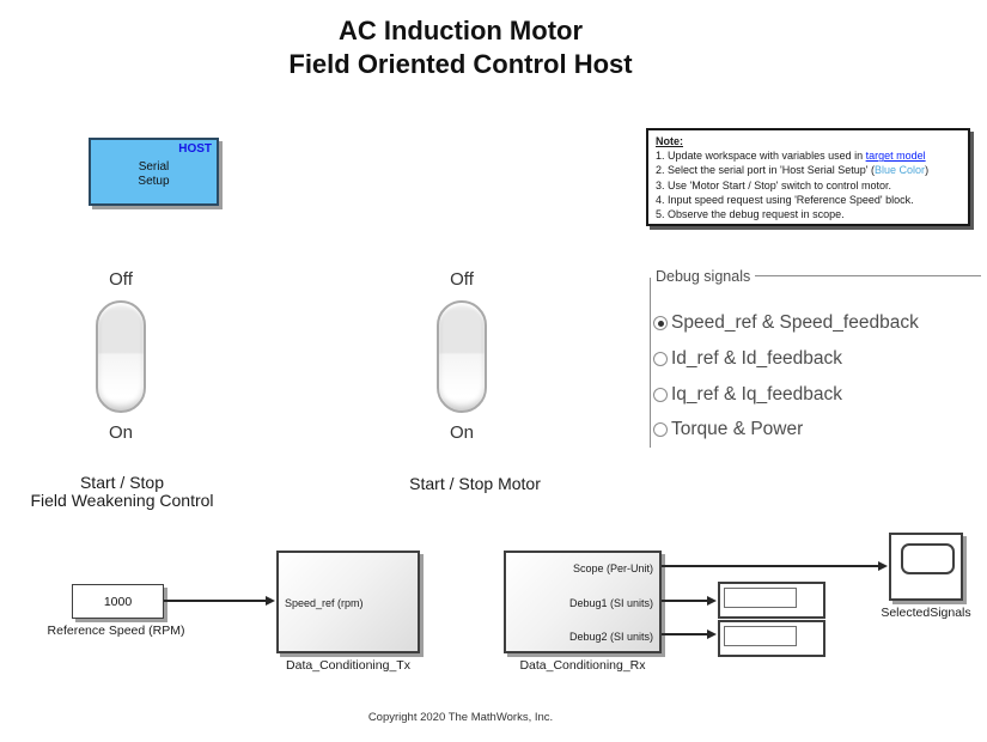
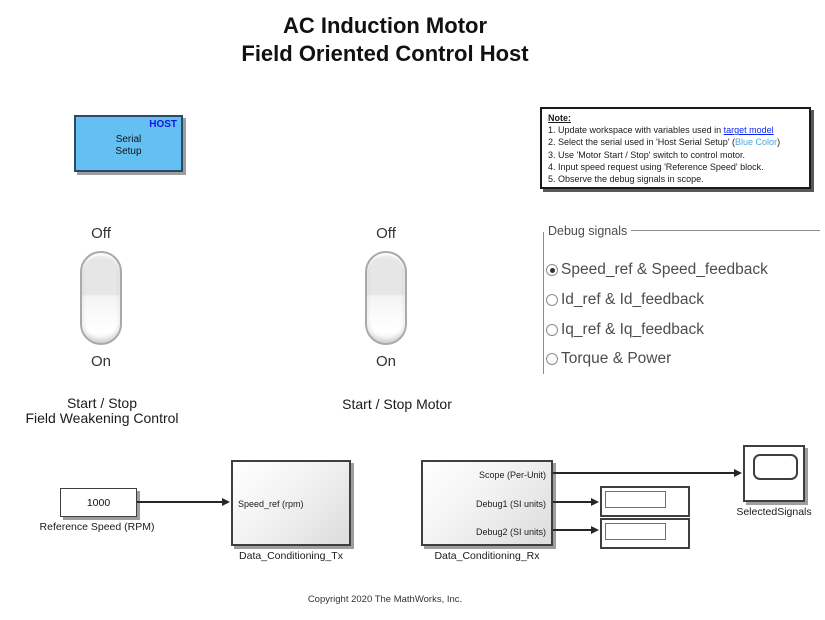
  AC Induction Motor
  Field Oriented Control Host
  HOST
  Serial
  Setup
  Note:
  1. Update workspace with variables used in target model
- 2. Select the serial port in 'Host Serial Setup' (Blue Color)
+ 2. Select the serial used in 'Host Serial Setup' (Blue Color)
  3. Use 'Motor Start / Stop' switch to control motor.
  4. Input speed request using 'Reference Speed' block.
- 5. Observe the debug request in scope.
+ 5. Observe the debug signals in scope.
  Off
  On
  Start / Stop
  Field Weakening Control
  Off
  On
  Start / Stop Motor
  Debug signals
  Speed_ref & Speed_feedback
  Id_ref & Id_feedback
  Iq_ref & Iq_feedback
  Torque & Power
  1000
  Reference Speed (RPM)
  Speed_ref (rpm)
  Data_Conditioning_Tx
  Scope (Per-Unit)
  Debug1 (SI units)
  Debug2 (SI units)
  Data_Conditioning_Rx
  SelectedSignals
  Copyright 2020 The MathWorks, Inc.
